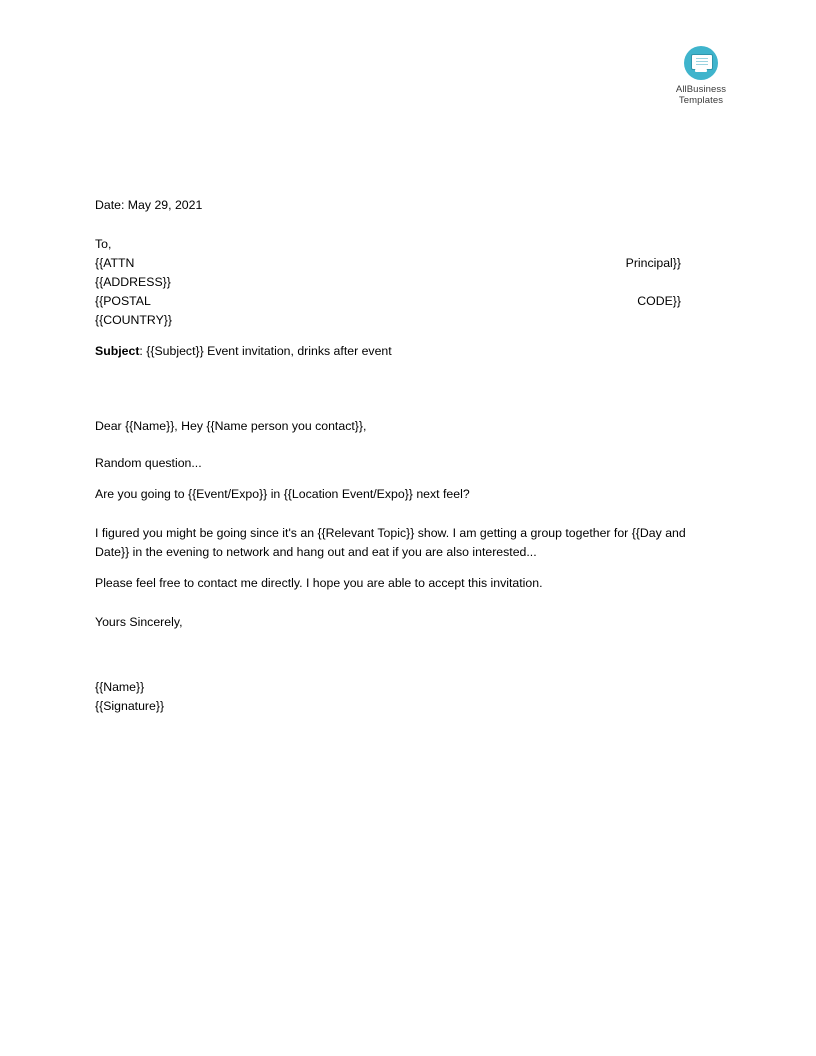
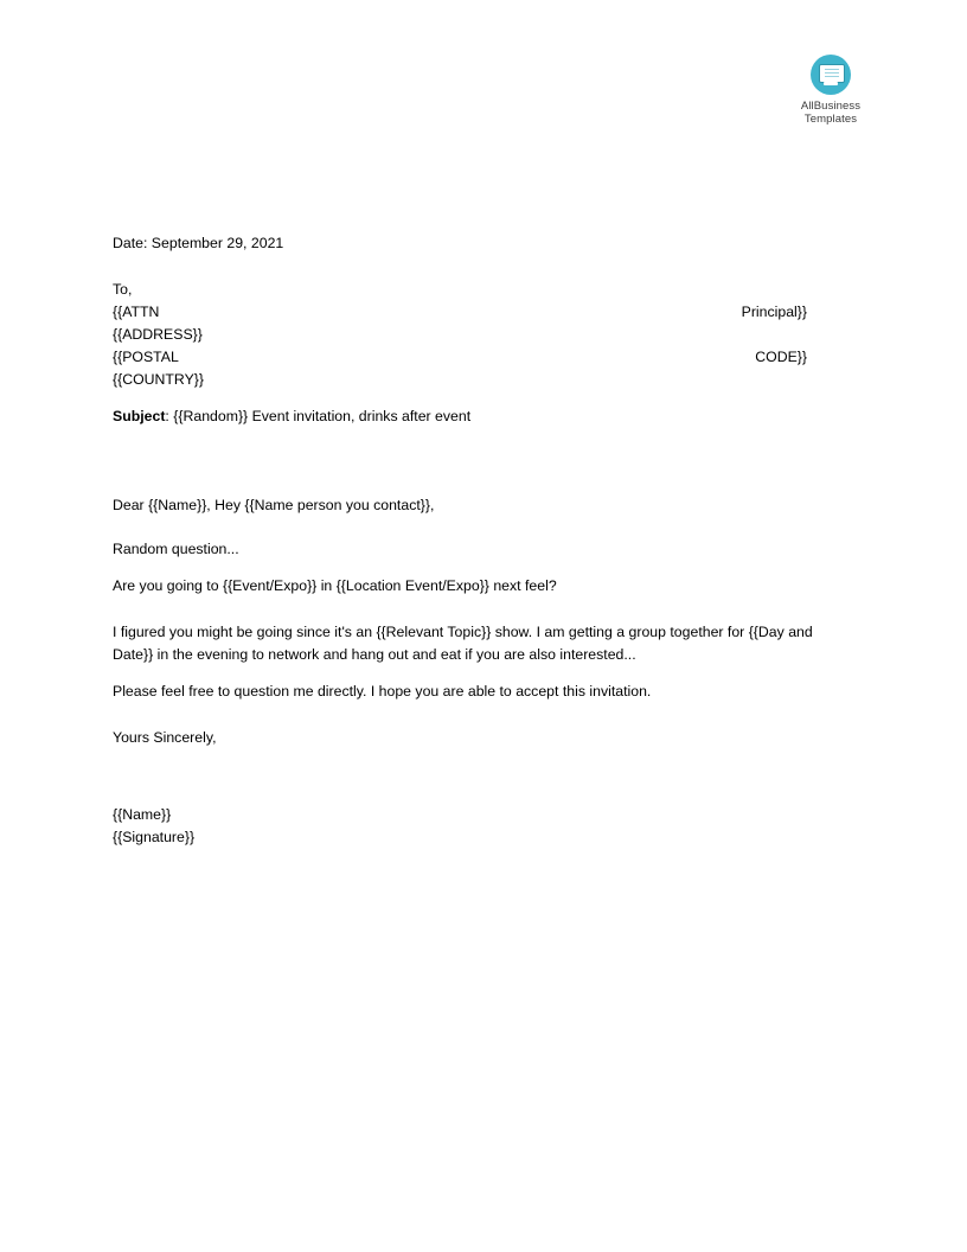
  AllBusiness
  Templates
- Date: May 29, 2021
+ Date: September 29, 2021
  To,
  {{ATTN
  Principal}}
  {{ADDRESS}}
  {{POSTAL
  CODE}}
  {{COUNTRY}}
- Subject: {{Subject}} Event invitation, drinks after event
+ Subject: {{Random}} Event invitation, drinks after event
  Dear {{Name}}, Hey {{Name person you contact}},
  Random question...
  Are you going to {{Event/Expo}} in {{Location Event/Expo}} next feel?
  I figured you might be going since it's an {{Relevant Topic}} show. I am getting a group together for {{Day and Date}} in the evening to network and hang out and eat if you are also interested...
- Please feel free to contact me directly. I hope you are able to accept this invitation.
+ Please feel free to question me directly. I hope you are able to accept this invitation.
  Yours Sincerely,
  {{Name}}
  {{Signature}}
